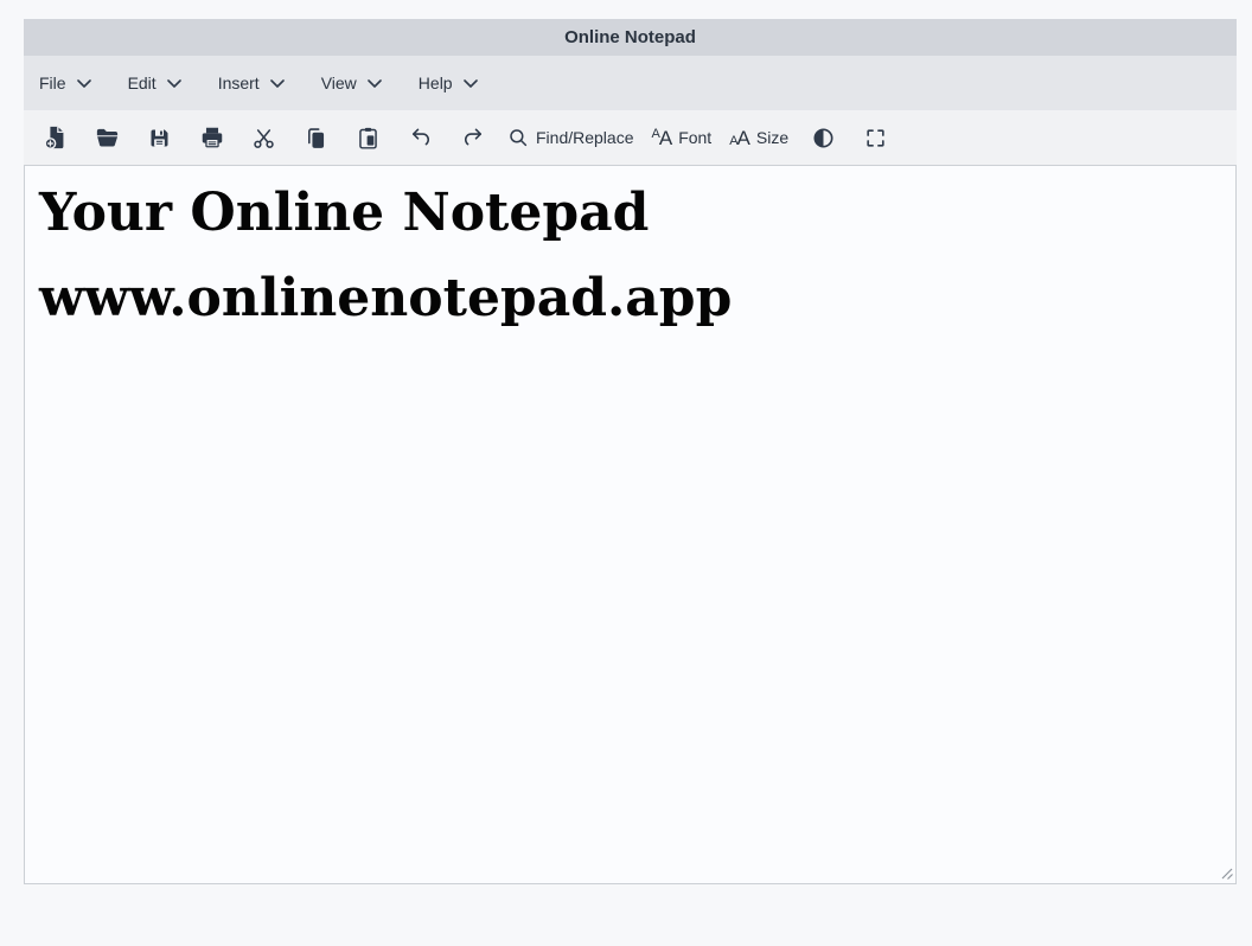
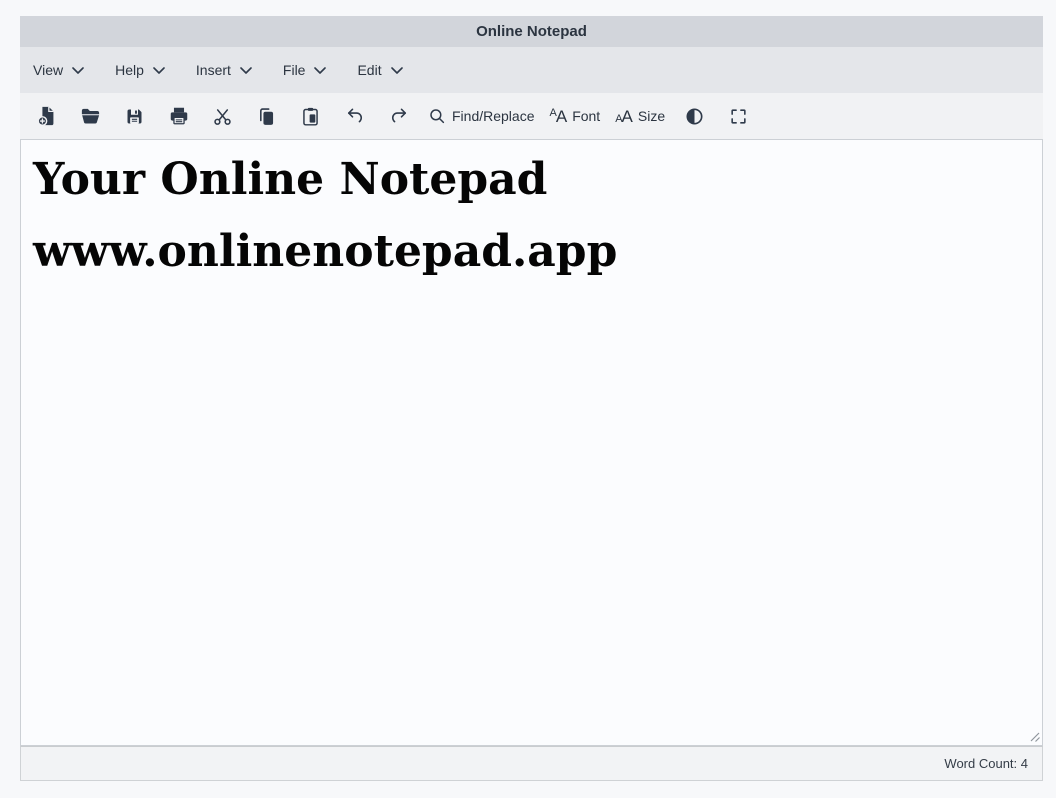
  Online Notepad
- File
+ View
- Edit
+ Help
  Insert
- View
+ File
- Help
+ Edit
  Find/Replace
  A
  A
  Font
  A
  A
  Size
  Your Online Notepad
  www.onlinenotepad.app
+ Word Count: 4
